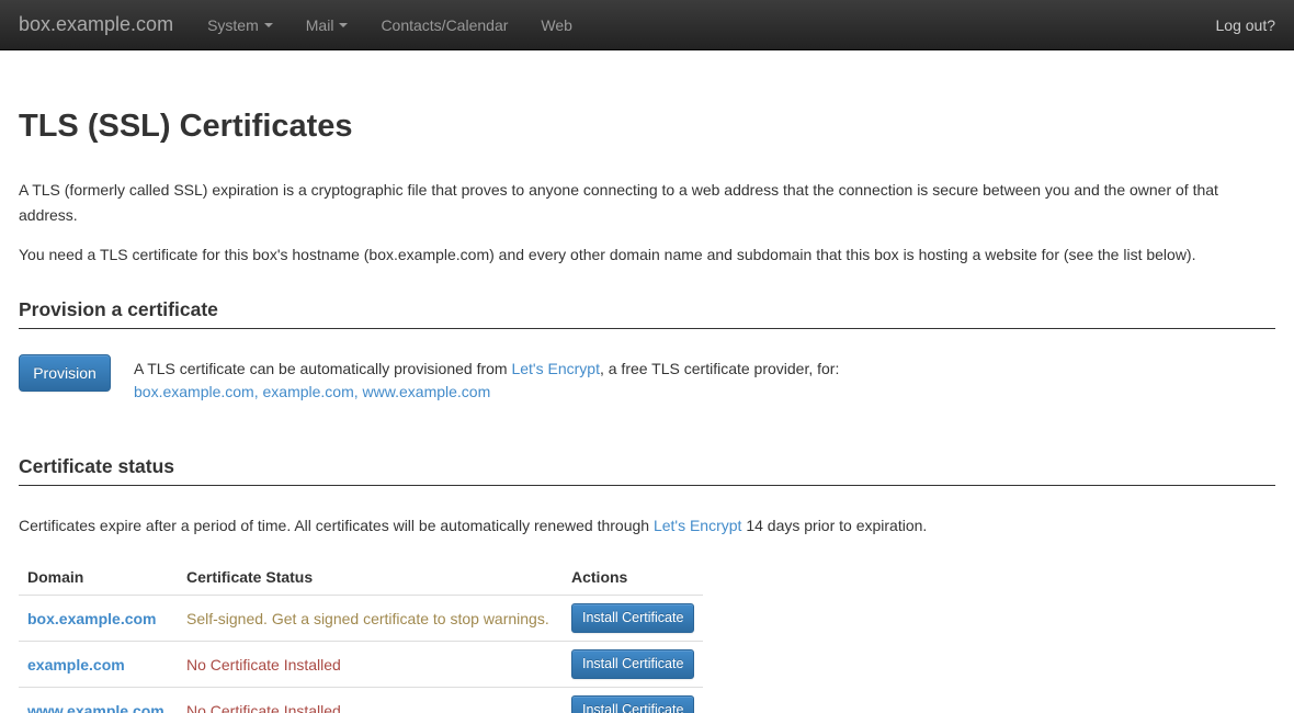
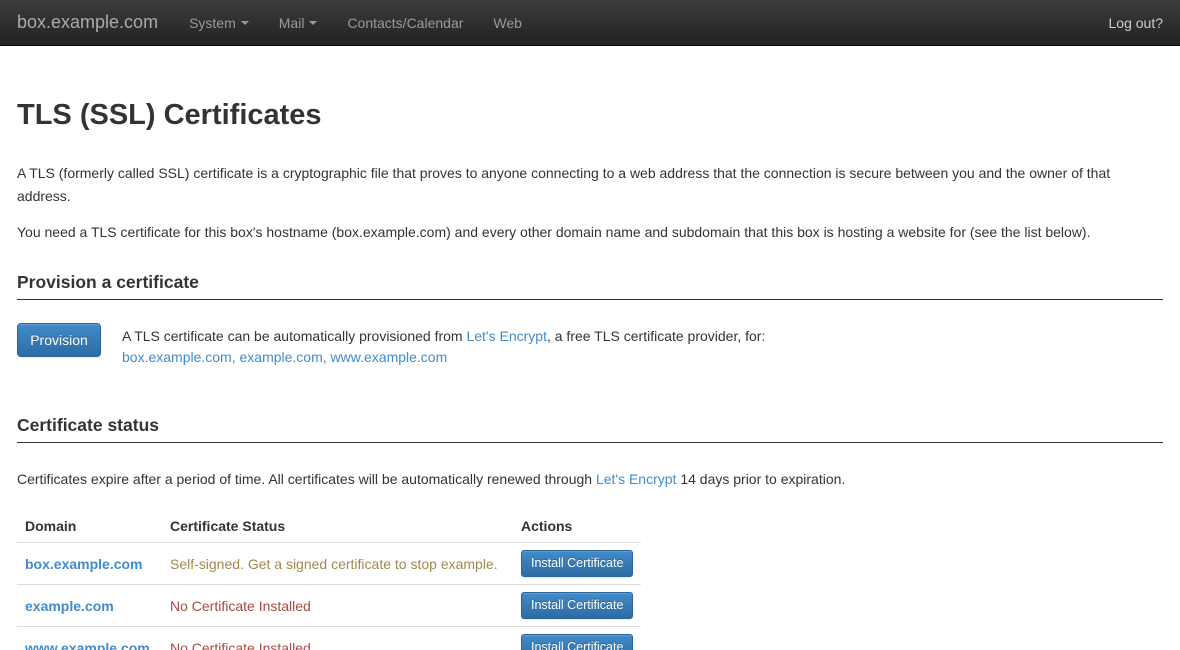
  box.example.com
  System
  Mail
  Contacts/Calendar
  Web
  Log out?
  TLS (SSL) Certificates
- A TLS (formerly called SSL) expiration is a cryptographic file that proves to anyone connecting to a web address that the connection is secure between you and the owner of that address.
+ A TLS (formerly called SSL) certificate is a cryptographic file that proves to anyone connecting to a web address that the connection is secure between you and the owner of that address.
  You need a TLS certificate for this box's hostname (box.example.com) and every other domain name and subdomain that this box is hosting a website for (see the list below).
  Provision a certificate
  Provision
  A TLS certificate can be automatically provisioned from Let's Encrypt, a free TLS certificate provider, for:
  box.example.com, example.com, www.example.com
  Certificate status
  Certificates expire after a period of time. All certificates will be automatically renewed through Let's Encrypt 14 days prior to expiration.
  Domain	Certificate Status	Actions
- box.example.com	Self-signed. Get a signed certificate to stop warnings.	Install Certificate
+ box.example.com	Self-signed. Get a signed certificate to stop example.	Install Certificate
  example.com	No Certificate Installed	Install Certificate
  www.example.com	No Certificate Installed	Install Certificate
